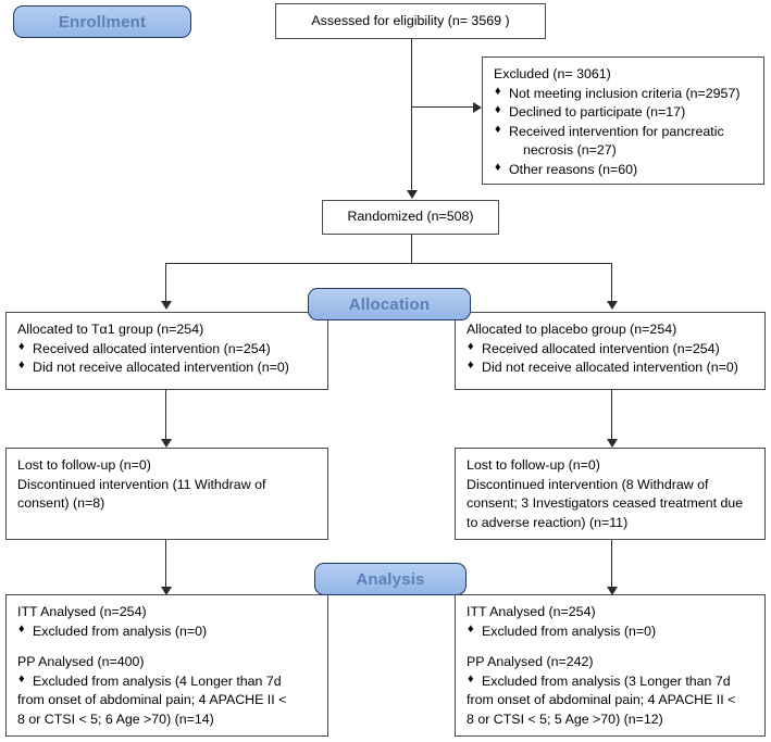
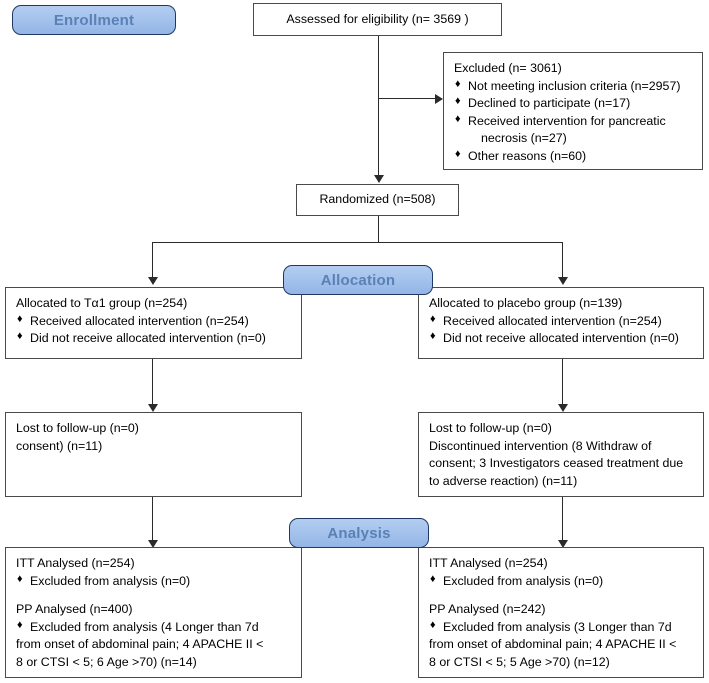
  Enrollment
  Assessed for eligibility (n= 3569 )
  Excluded (n= 3061)
  ♦
  Not meeting inclusion criteria (n=2957)
  ♦
  Declined to participate (n=17)
  ♦
  Received intervention for pancreatic
  necrosis (n=27)
  ♦
  Other reasons (n=60)
  Randomized (n=508)
  Allocation
  Allocated to Tα1 group (n=254)
  ♦
  Received allocated intervention (n=254)
  ♦
  Did not receive allocated intervention (n=0)
- Allocated to placebo group (n=254)
+ Allocated to placebo group (n=139)
  ♦
  Received allocated intervention (n=254)
  ♦
  Did not receive allocated intervention (n=0)
  Lost to follow-up (n=0)
- Discontinued intervention (11 Withdraw of
- consent) (n=8)
+ consent) (n=11)
  Lost to follow-up (n=0)
  Discontinued intervention (8 Withdraw of
  consent; 3 Investigators ceased treatment due
  to adverse reaction) (n=11)
  Analysis
  ITT Analysed (n=254)
  ♦
  Excluded from analysis (n=0)
  PP Analysed (n=400)
  ♦
  Excluded from analysis (4 Longer than 7d
  from onset of abdominal pain; 4 APACHE II <
  8 or CTSI < 5; 6 Age >70) (n=14)
  ITT Analysed (n=254)
  ♦
  Excluded from analysis (n=0)
  PP Analysed (n=242)
  ♦
  Excluded from analysis (3 Longer than 7d
  from onset of abdominal pain; 4 APACHE II <
  8 or CTSI < 5; 5 Age >70) (n=12)
